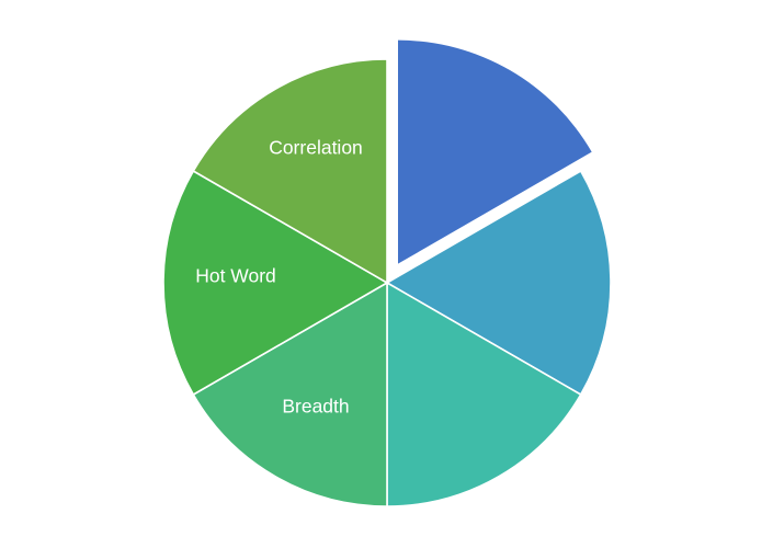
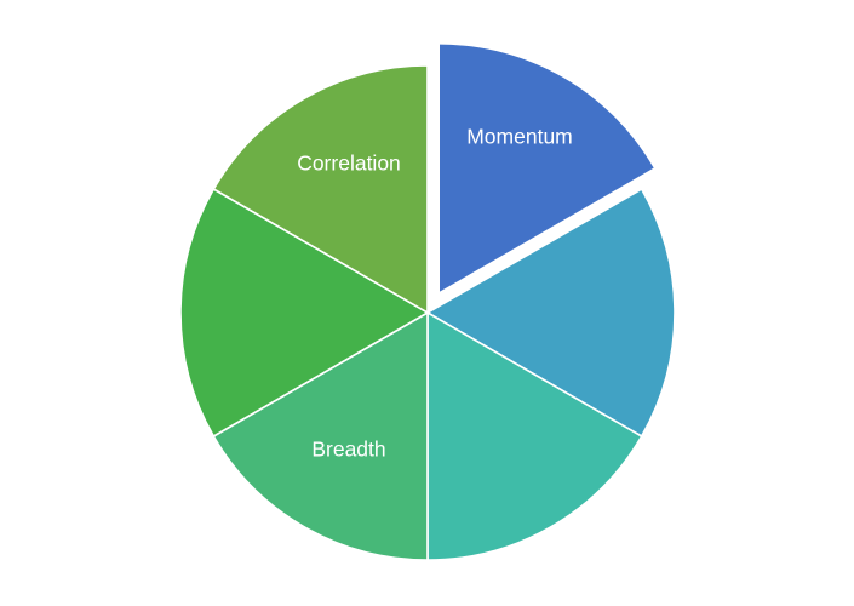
+ Momentum
  Breadth
- Hot Word
  Correlation
